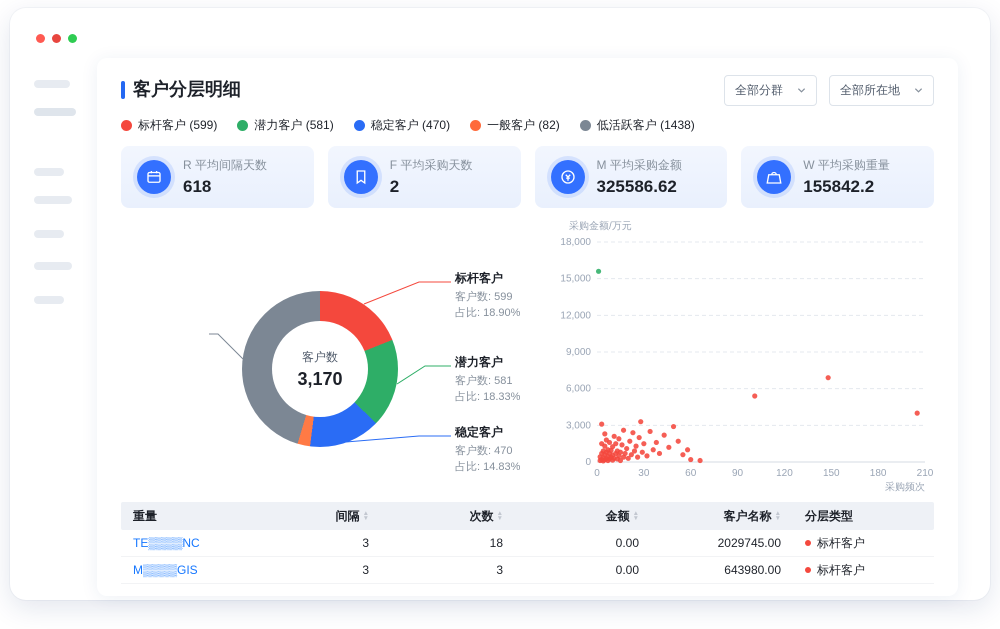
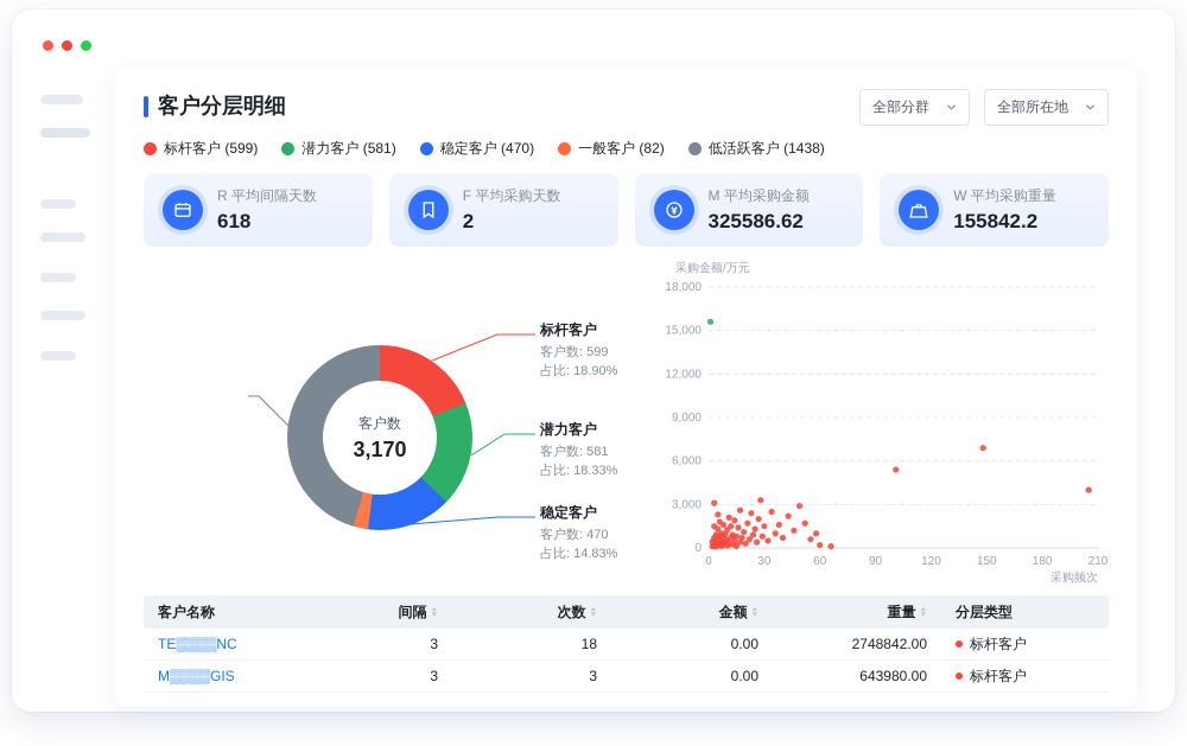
  客户分层明细
  全部分群
  全部所在地
  标杆客户 (599)
  潜力客户 (581)
  稳定客户 (470)
  一般客户 (82)
  低活跃客户 (1438)
  R 平均间隔天数
  618
  F 平均采购天数
  2
  M 平均采购金额
  325586.62
  W 平均采购重量
  155842.2
  客户数
  3,170
  标杆客户
  客户数: 599
  占比: 18.90%
  潜力客户
  客户数: 581
  占比: 18.33%
  稳定客户
  客户数: 470
  占比: 14.83%
  0
  3,000
  6,000
  9,000
  12,000
  15,000
  18,000
  0
  30
  60
  90
  120
  150
  180
  210
  采购金额/万元
  采购频次
- 重量
+ 客户名称
  间隔
  次数
  金额
- 客户名称
+ 重量
  分层类型
  TE▒▒▒▒NC
  3
  18
  0.00
- 2029745.00
+ 2748842.00
  标杆客户
  M▒▒▒▒GIS
  3
  3
  0.00
  643980.00
  标杆客户
